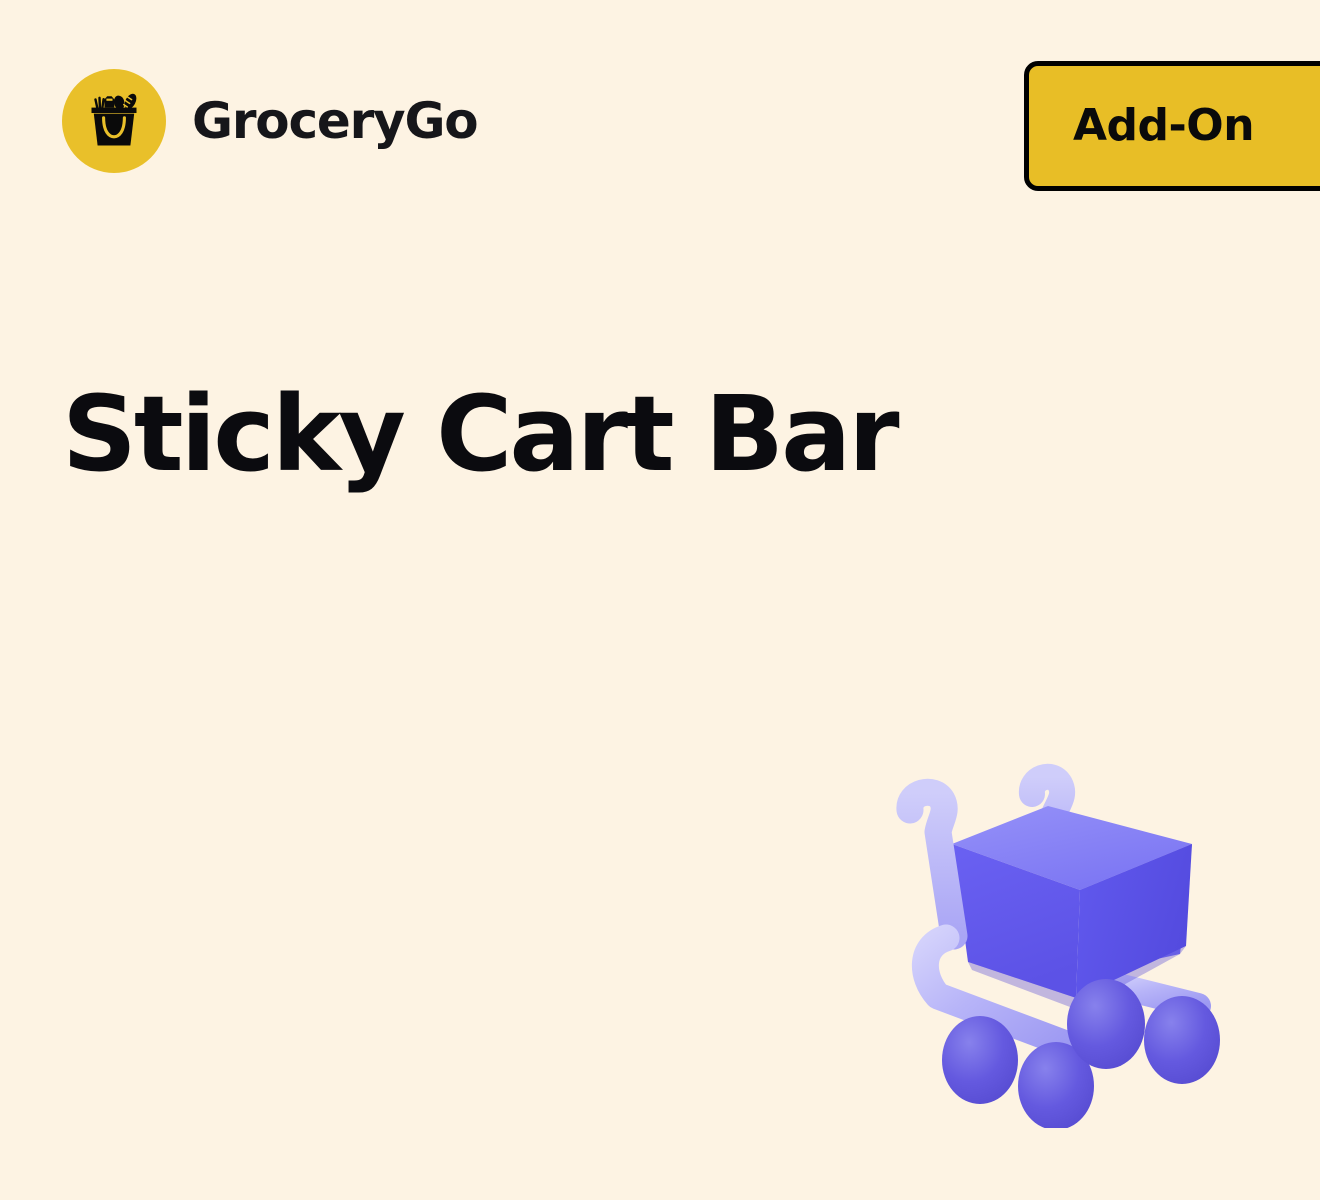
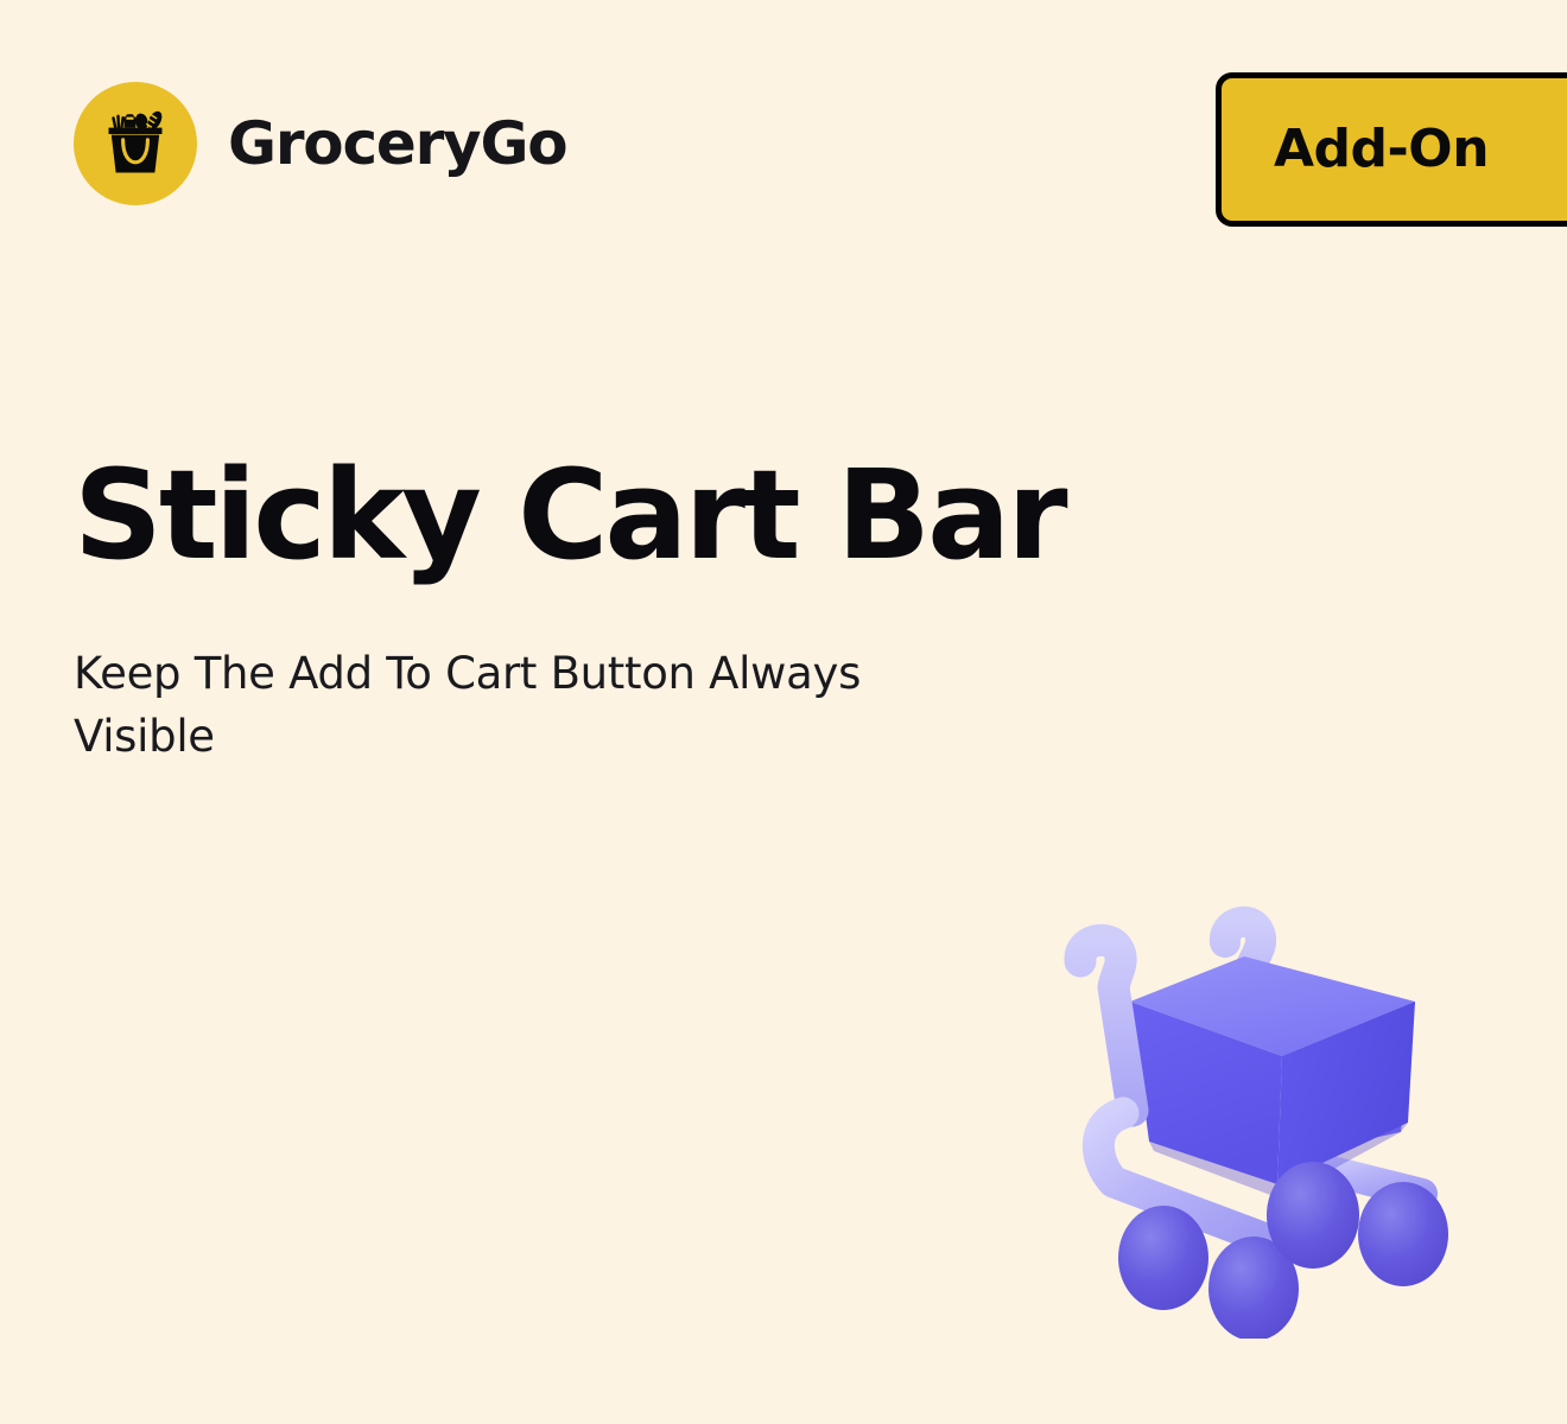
  GroceryGo
  Add-On
  Sticky Cart Bar
+ Keep The Add To Cart Button Always Visible
